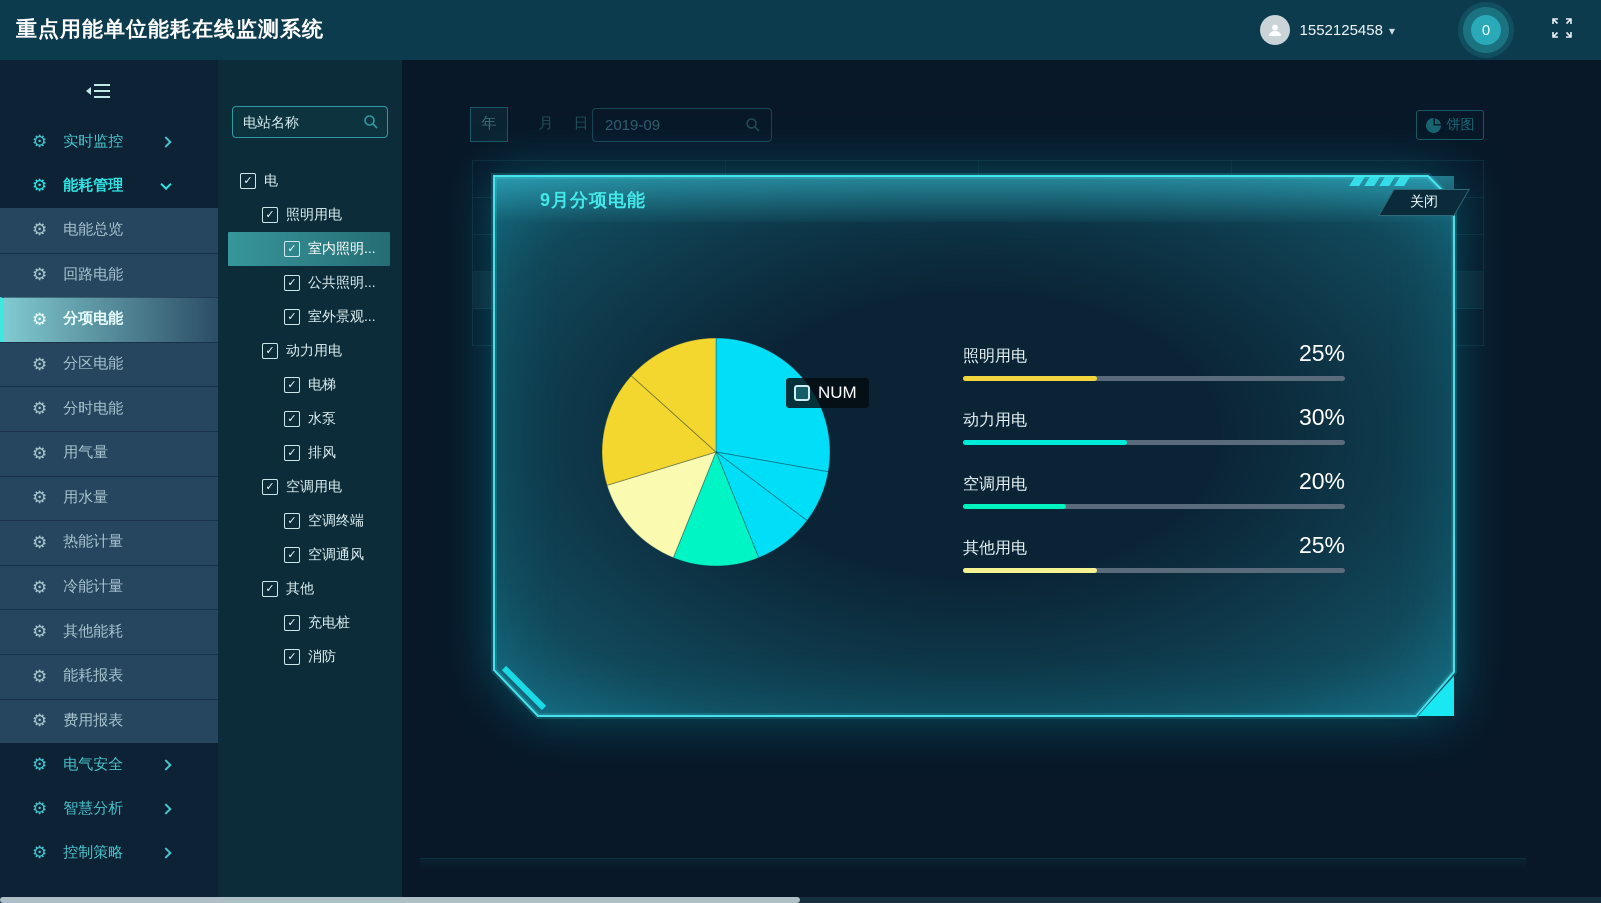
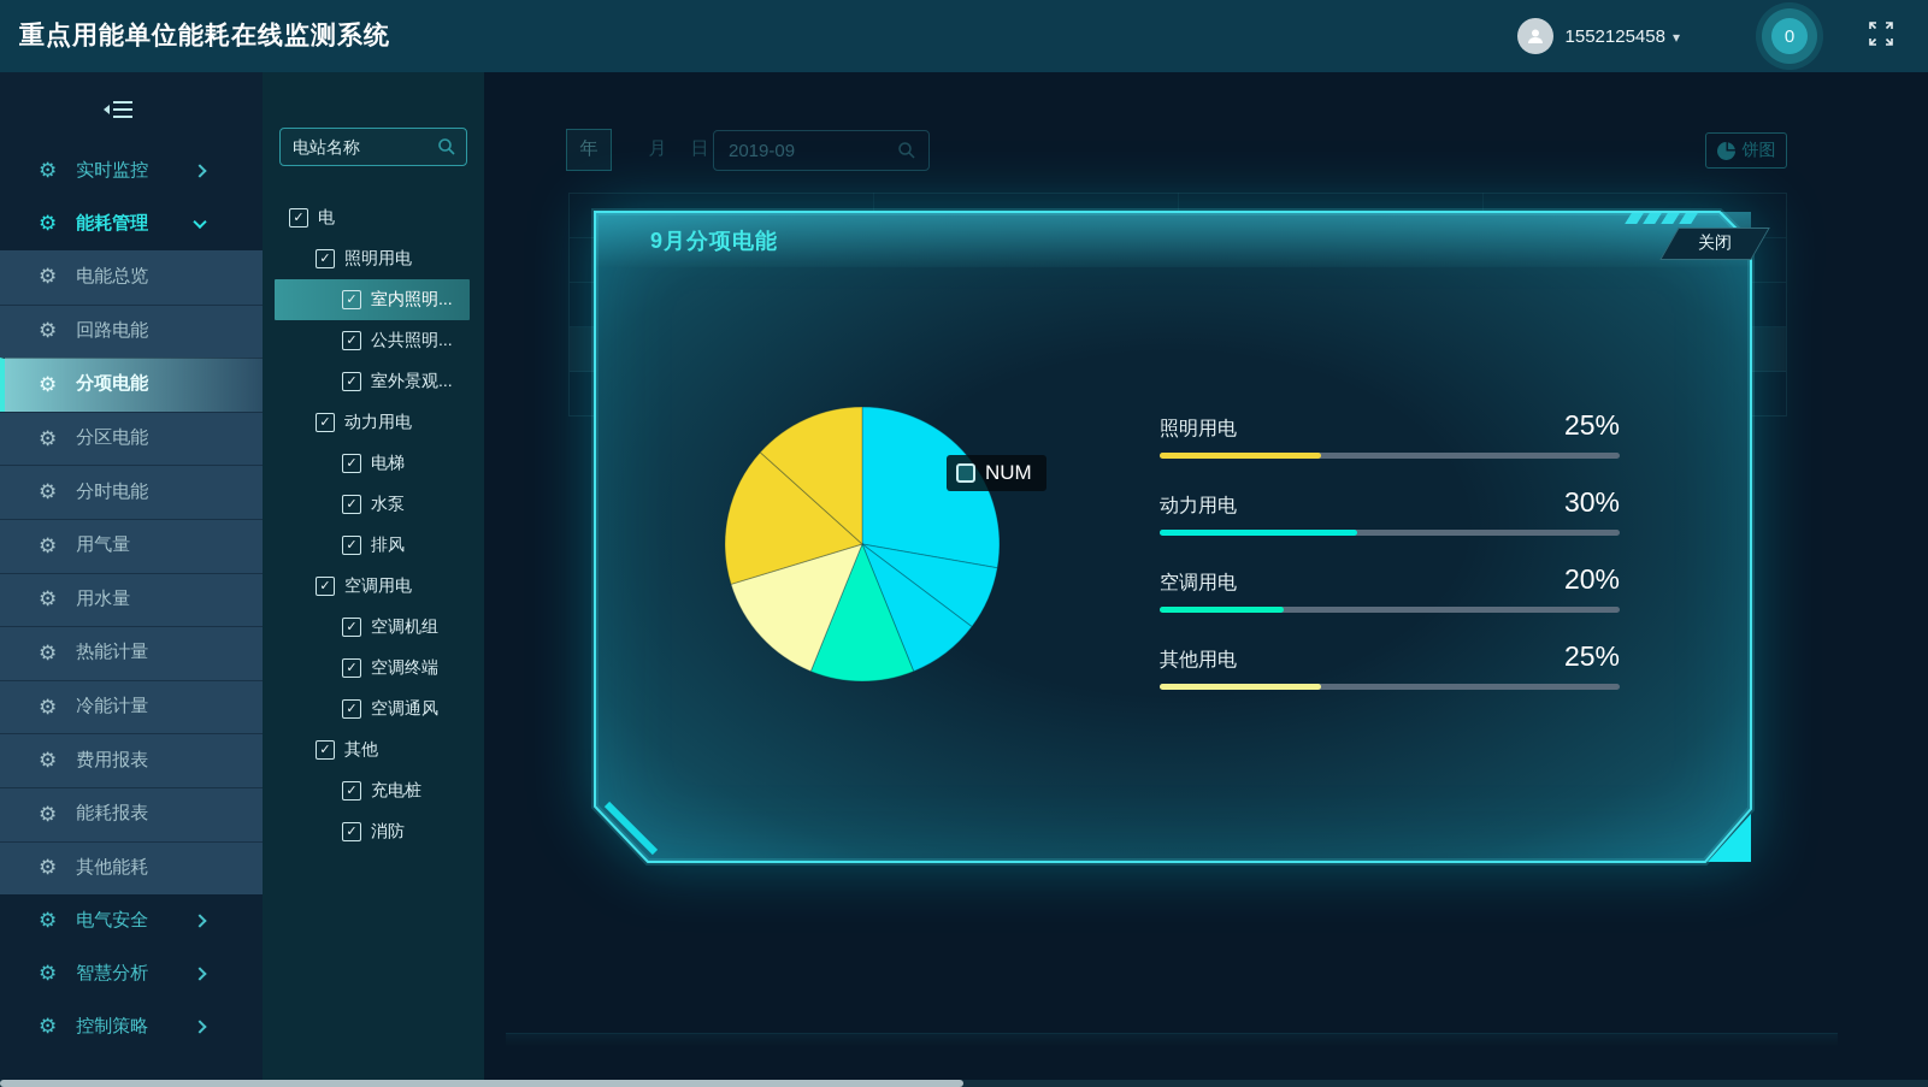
  重点用能单位能耗在线监测系统
  1552125458
  0
  实时监控
  能耗管理
  电能总览
  回路电能
  分项电能
  分区电能
  分时电能
  用气量
  用水量
  热能计量
  冷能计量
- 其他能耗
+ 费用报表
  能耗报表
- 费用报表
+ 其他能耗
  电气安全
  智慧分析
  控制策略
  电站名称
  电
  照明用电
  室内照明...
  公共照明...
  室外景观...
  动力用电
  电梯
  水泵
  排风
  空调用电
+ 空调机组
  空调终端
  空调通风
  其他
  充电桩
  消防
  年
  月
  日
  2019-09
  饼图
  9月分项电能
  NUM
  照明用电
  25%
  动力用电
  30%
  空调用电
  20%
  其他用电
  25%
